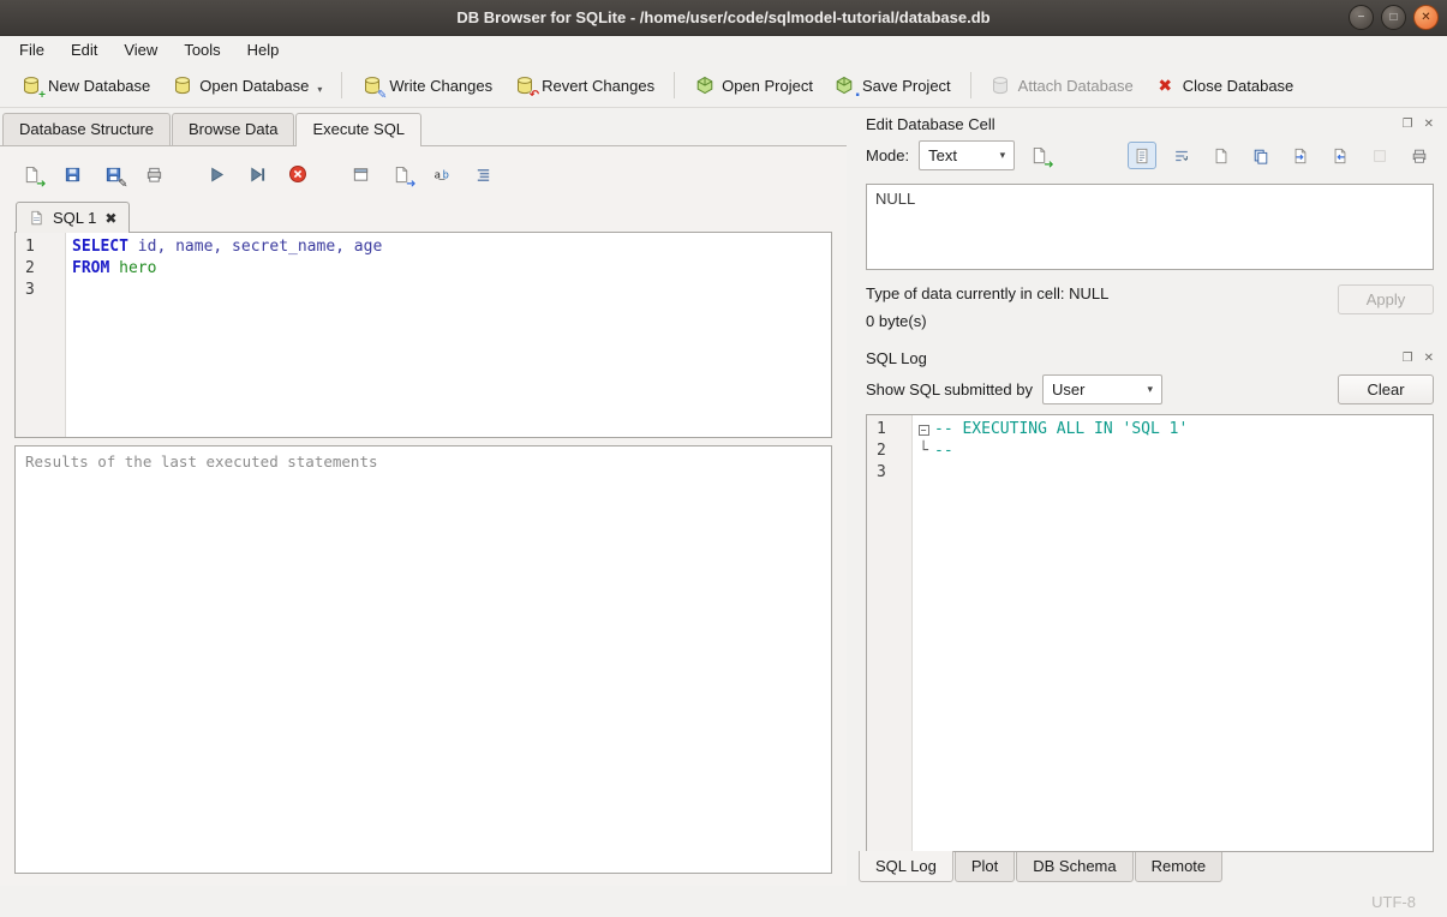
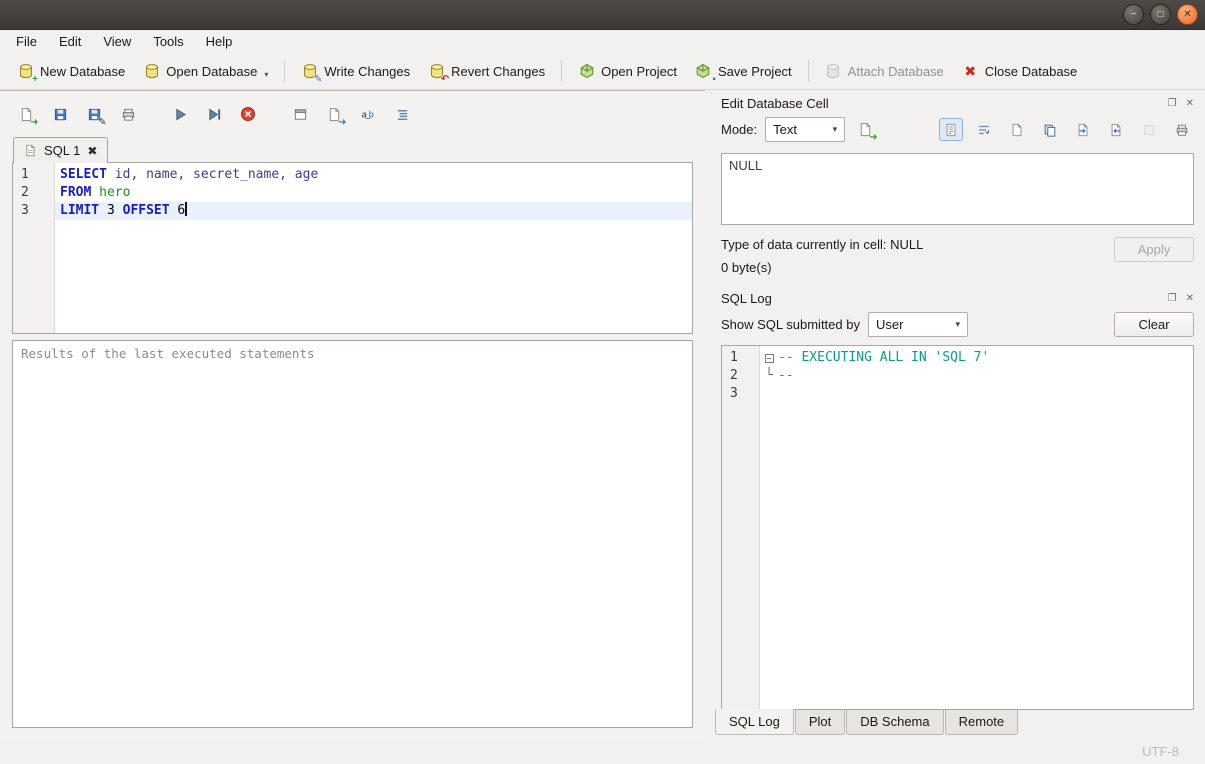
- DB Browser for SQLite - /home/user/code/sqlmodel-tutorial/database.db
  −
  □
  ✕
  File
  Edit
  View
  Tools
  Help
  +
  New Database
  Open Database
  ▾
  ✎
  Write Changes
  ↶
  Revert Changes
  Open Project
  ▪
  Save Project
  Attach Database
  ✖
  Close Database
- Database Structure
- Browse Data
- Execute SQL
  ➜
  ✎
  ➜
  a
  b
  SQL 1
  ✖
  1
  2
  3
  SELECT id, name, secret_name, age
  FROM hero
+ LIMIT 3 OFFSET 6
  Results of the last executed statements
  Edit Database Cell
  ❐
  ✕
  Mode:
  Text
  ▾
  ➜
  NULL
  Type of data currently in cell: NULL
  0 byte(s)
  Apply
  SQL Log
  ❐
  ✕
  Show SQL submitted by
  User
  ▾
  Clear
  1
  2
  3
  −
- -- EXECUTING ALL IN 'SQL 1'
+ -- EXECUTING ALL IN 'SQL 7'
  └
  --
  SQL Log
  Plot
  DB Schema
  Remote
  UTF-8
